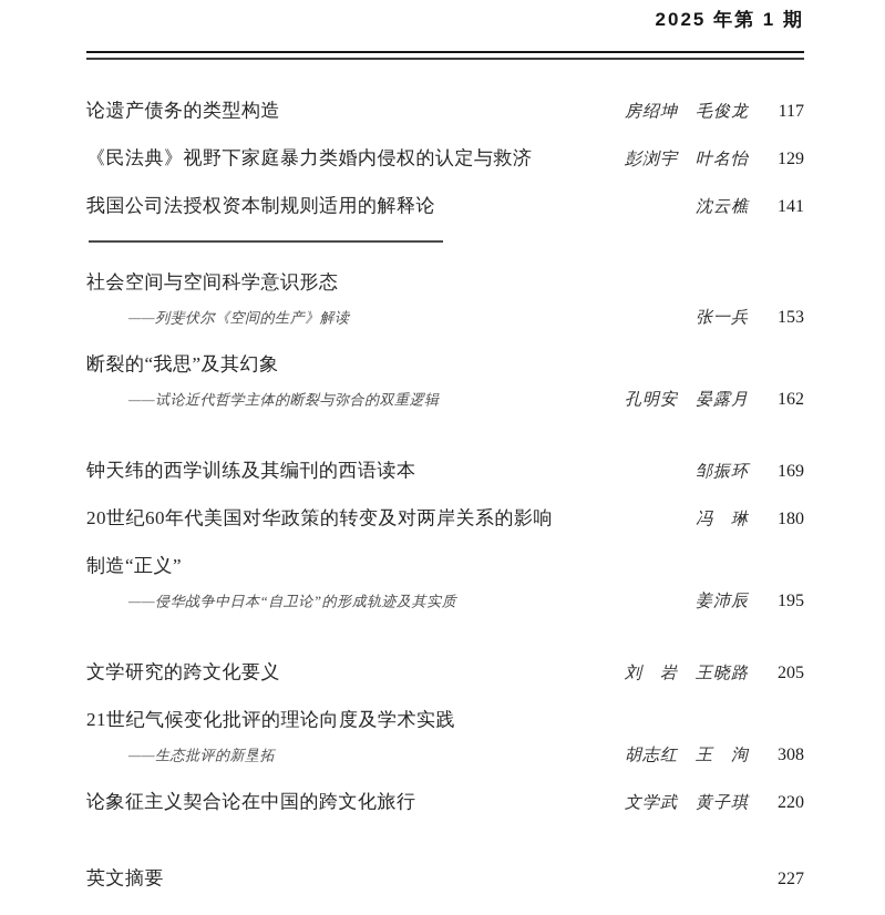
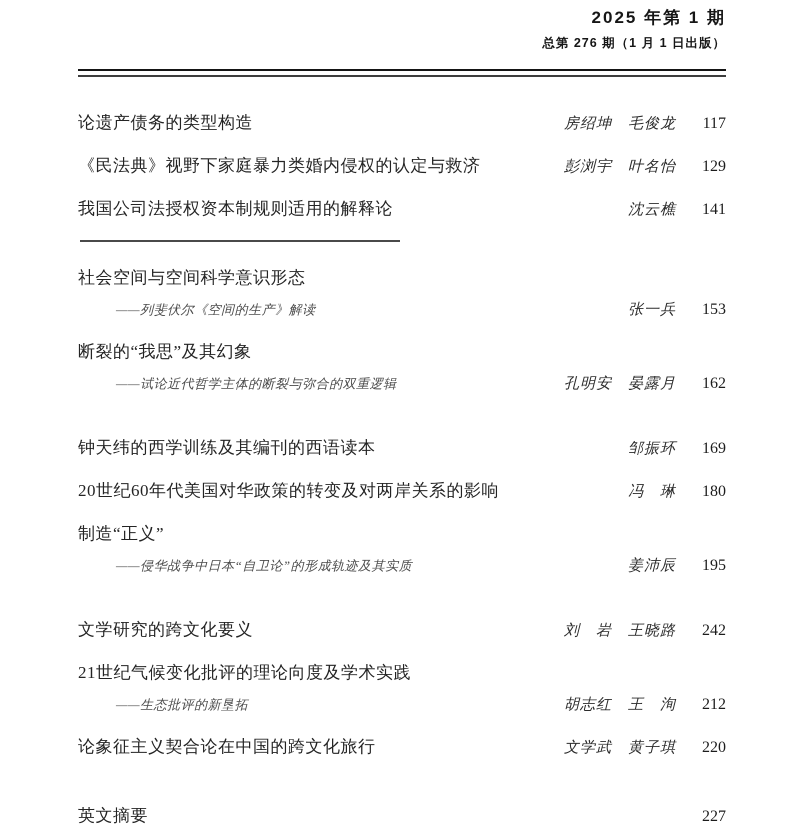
  2025 年第 1 期
+ 总第 276 期（1 月 1 日出版）
  论遗产债务的类型构造
  房绍坤 毛俊龙
  117
  《民法典》视野下家庭暴力类婚内侵权的认定与救济
  彭浏宇 叶名怡
  129
  我国公司法授权资本制规则适用的解释论
  沈云樵
  141
  社会空间与空间科学意识形态
  ——列斐伏尔《空间的生产》解读
  张一兵
  153
  断裂的“我思”及其幻象
  ——试论近代哲学主体的断裂与弥合的双重逻辑
  孔明安 晏露月
  162
  钟天纬的西学训练及其编刊的西语读本
  邹振环
  169
  20世纪60年代美国对华政策的转变及对两岸关系的影响
  冯 琳
  180
  制造“正义”
  ——侵华战争中日本“自卫论”的形成轨迹及其实质
  姜沛辰
  195
  文学研究的跨文化要义
  刘 岩 王晓路
- 205
+ 242
  21世纪气候变化批评的理论向度及学术实践
  ——生态批评的新垦拓
  胡志红 王 洵
- 308
+ 212
  论象征主义契合论在中国的跨文化旅行
  文学武 黄子琪
  220
  英文摘要
  227
